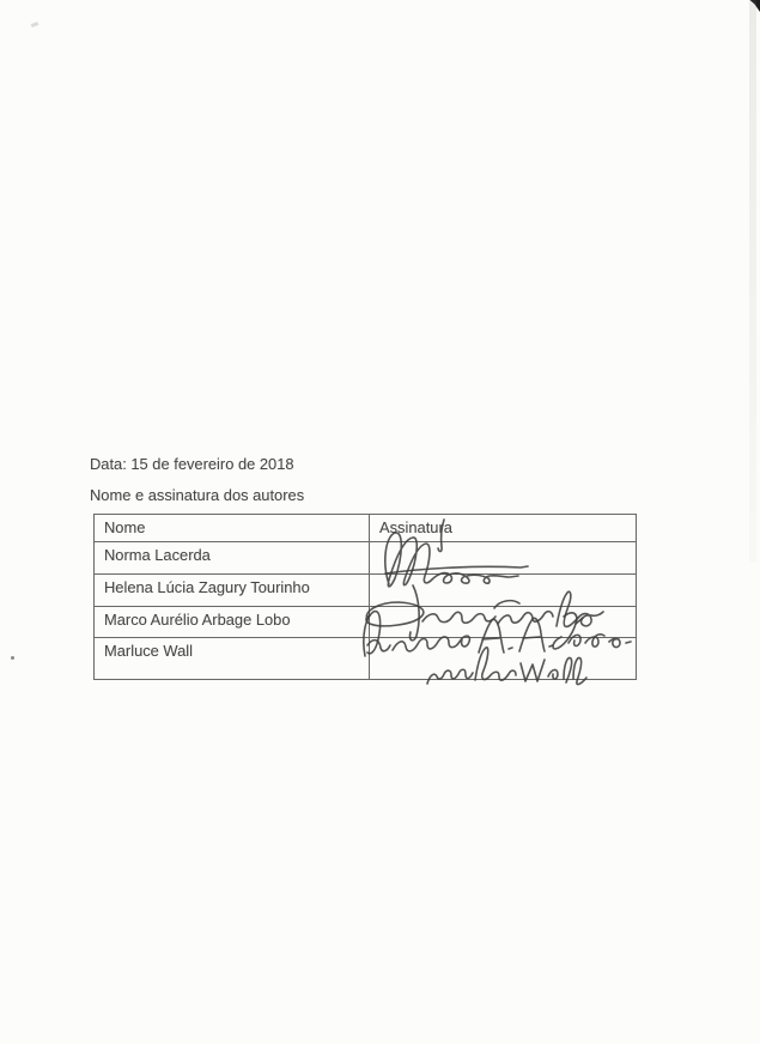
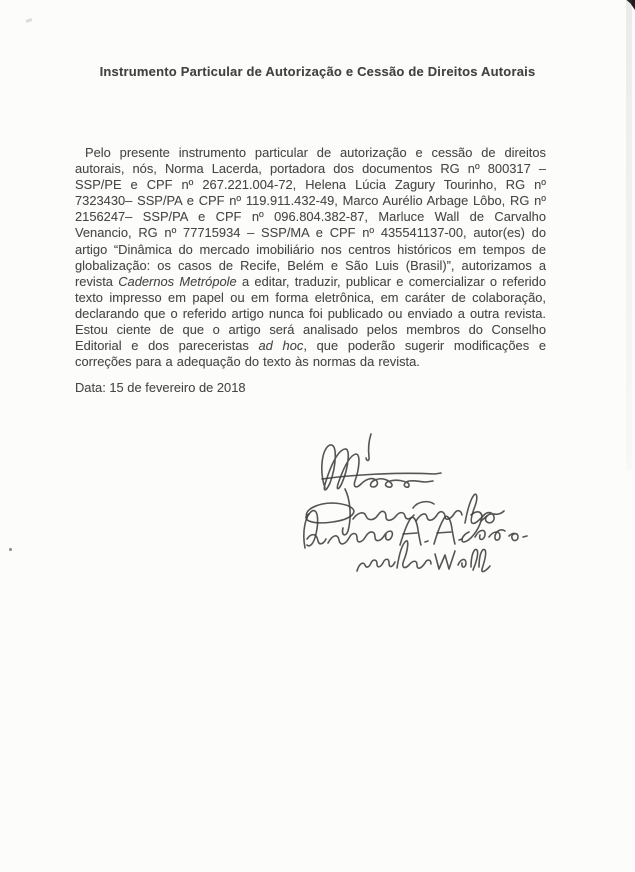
+ Instrumento Particular de Autorização e Cessão de Direitos Autorais
+ Pelo presente instrumento particular de autorização e cessão de direitos autorais, nós, Norma Lacerda, portadora dos documentos RG nº 800317 – SSP/PE e CPF nº 267.221.004-72, Helena Lúcia Zagury Tourinho, RG nº 7323430– SSP/PA e CPF nº 119.911.432-49, Marco Aurélio Arbage Lôbo, RG nº 2156247– SSP/PA e CPF nº 096.804.382-87, Marluce Wall de Carvalho Venancio, RG nº 77715934 – SSP/MA e CPF nº 435541137-00, autor(es) do artigo “Dinâmica do mercado imobiliário nos centros históricos em tempos de globalização: os casos de Recife, Belém e São Luis (Brasil)”, autorizamos a revista Cadernos Metrópole a editar, traduzir, publicar e comercializar o referido texto impresso em papel ou em forma eletrônica, em caráter de colaboração, declarando que o referido artigo nunca foi publicado ou enviado a outra revista. Estou ciente de que o artigo será analisado pelos membros do Conselho Editorial e dos pareceristas ad hoc, que poderão sugerir modificações e correções para a adequação do texto às normas da revista.
  Data: 15 de fevereiro de 2018
- Nome e assinatura dos autores
- Nome	Assinatura
- Norma Lacerda
- Helena Lúcia Zagury Tourinho
- Marco Aurélio Arbage Lobo
- Marluce Wall
